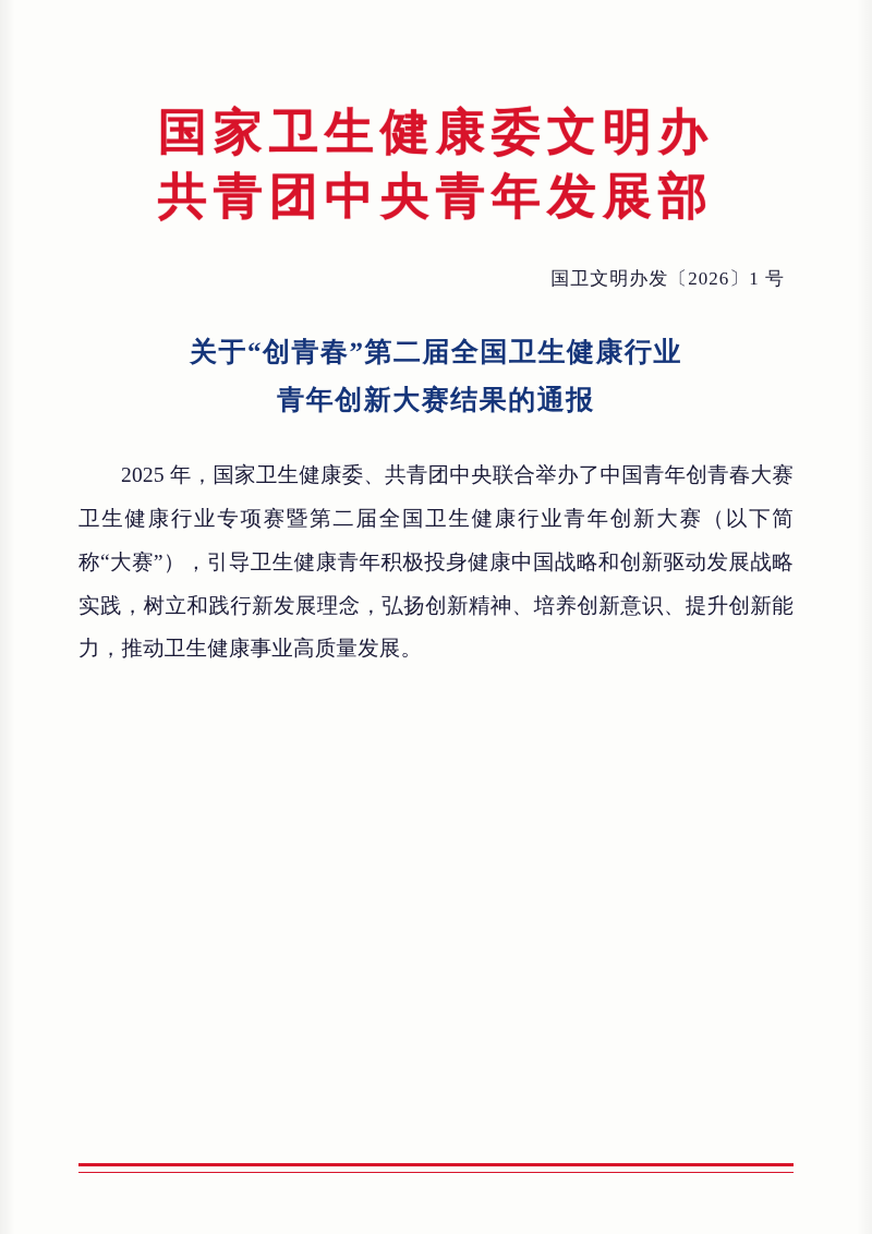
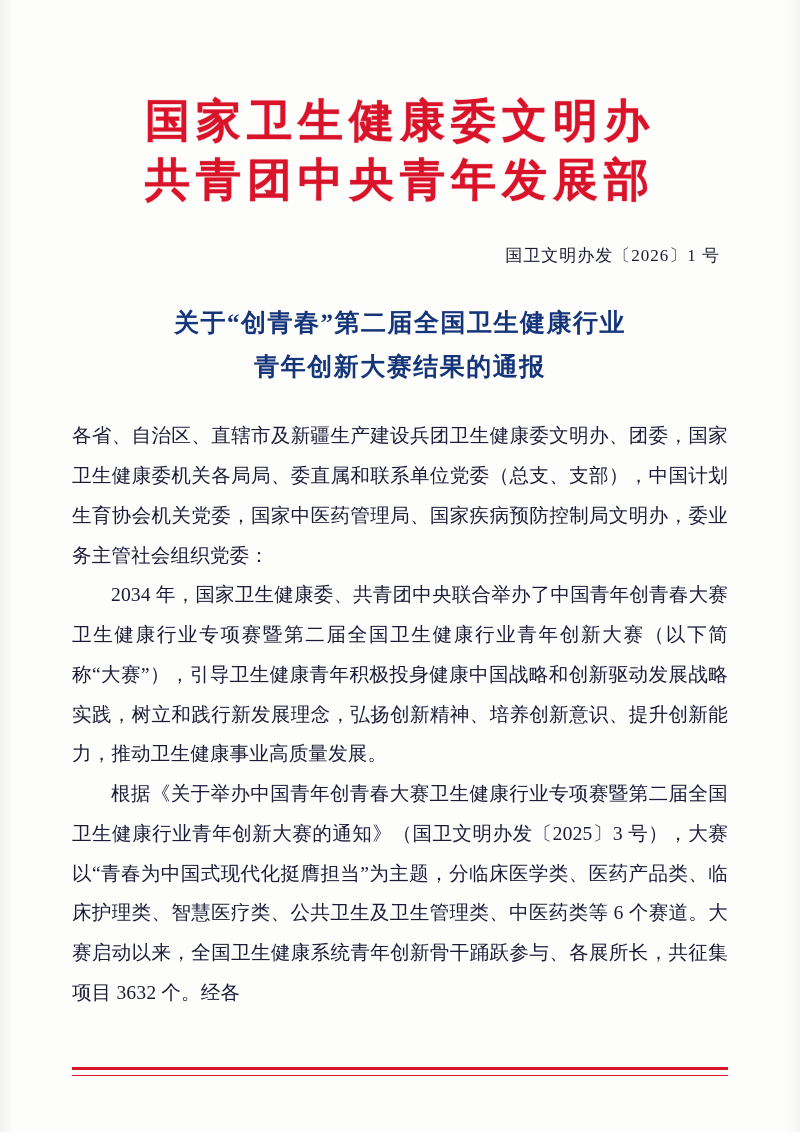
  国家卫生健康委文明办
  共青团中央青年发展部
  国卫文明办发〔2026〕1 号
  关于“创青春”第二届全国卫生健康行业
  青年创新大赛结果的通报
+ 各省、自治区、直辖市及新疆生产建设兵团卫生健康委文明办、团委，国家卫生健康委机关各局局、委直属和联系单位党委（总支、支部），中国计划生育协会机关党委，国家中医药管理局、国家疾病预防控制局文明办，委业务主管社会组织党委：
- 2025 年，国家卫生健康委、共青团中央联合举办了中国青年创青春大赛卫生健康行业专项赛暨第二届全国卫生健康行业青年创新大赛（以下简称“大赛”），引导卫生健康青年积极投身健康中国战略和创新驱动发展战略实践，树立和践行新发展理念，弘扬创新精神、培养创新意识、提升创新能力，推动卫生健康事业高质量发展。
+ 2034 年，国家卫生健康委、共青团中央联合举办了中国青年创青春大赛卫生健康行业专项赛暨第二届全国卫生健康行业青年创新大赛（以下简称“大赛”），引导卫生健康青年积极投身健康中国战略和创新驱动发展战略实践，树立和践行新发展理念，弘扬创新精神、培养创新意识、提升创新能力，推动卫生健康事业高质量发展。
+ 根据《关于举办中国青年创青春大赛卫生健康行业专项赛暨第二届全国卫生健康行业青年创新大赛的通知》（国卫文明办发〔2025〕3 号），大赛以“青春为中国式现代化挺膺担当”为主题，分临床医学类、医药产品类、临床护理类、智慧医疗类、公共卫生及卫生管理类、中医药类等 6 个赛道。大赛启动以来，全国卫生健康系统青年创新骨干踊跃参与、各展所长，共征集项目 3632 个。经各
